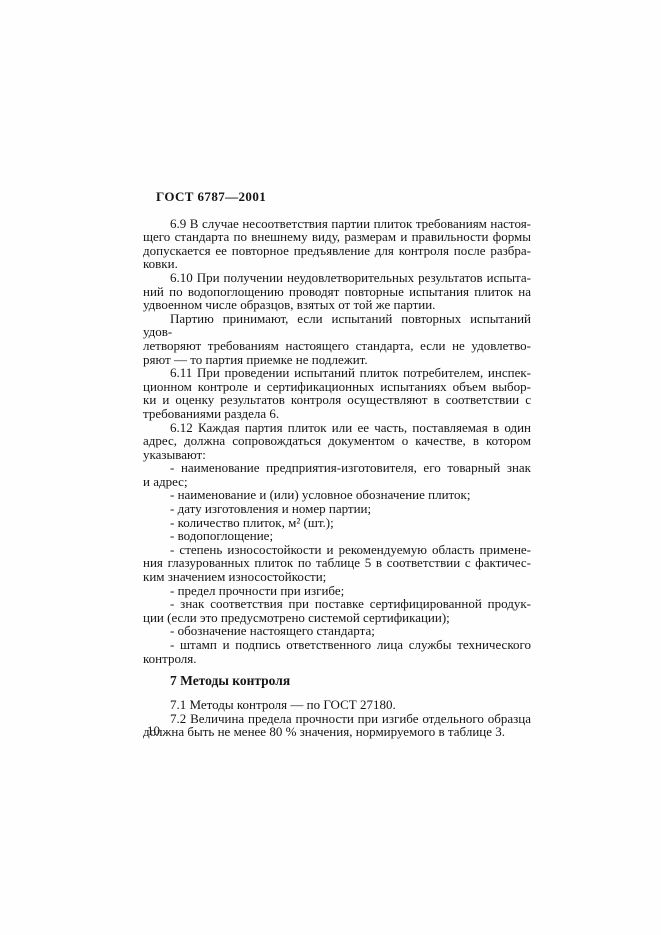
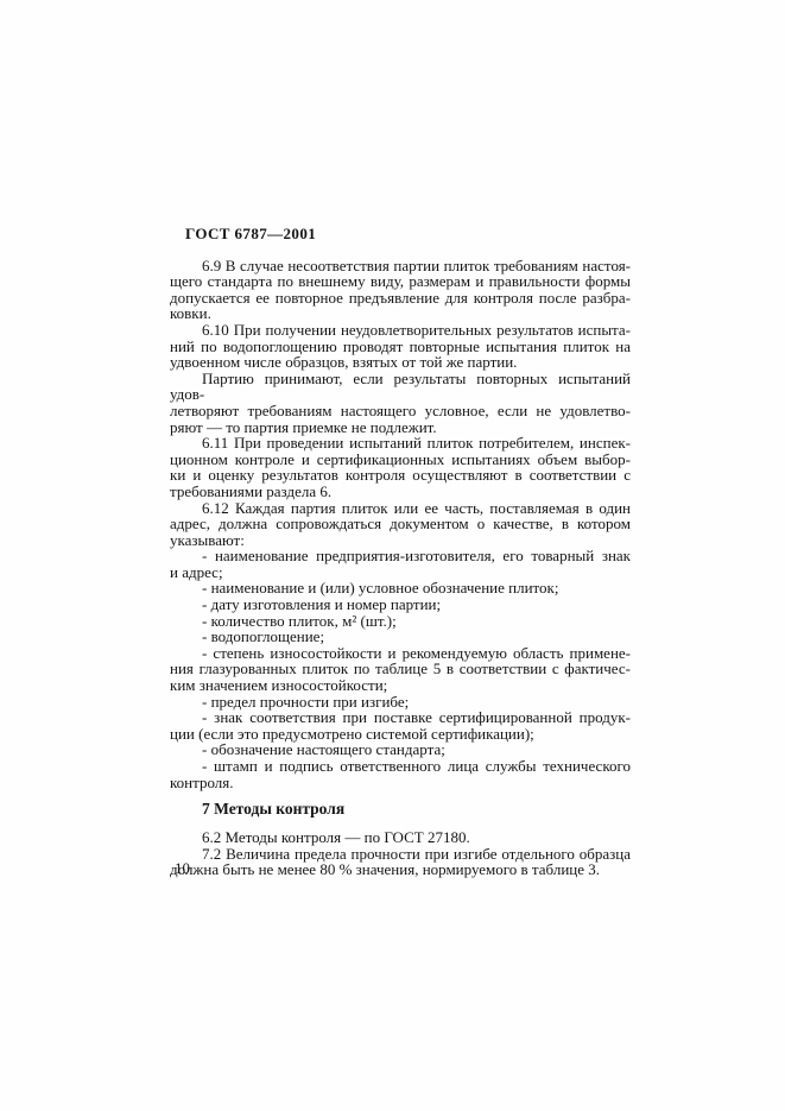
  ГОСТ 6787—2001
  6.9 В случае несоответствия партии плиток требованиям настоя-
  щего стандарта по внешнему виду, размерам и правильности формы
  допускается ее повторное предъявление для контроля после разбра-
  ковки.
  6.10 При получении неудовлетворительных результатов испыта-
  ний по водопоглощению проводят повторные испытания плиток на
  удвоенном числе образцов, взятых от той же партии.
- Партию принимают, если испытаний повторных испытаний удов-
+ Партию принимают, если результаты повторных испытаний удов-
- летворяют требованиям настоящего стандарта, если не удовлетво-
+ летворяют требованиям настоящего условное, если не удовлетво-
  ряют — то партия приемке не подлежит.
  6.11 При проведении испытаний плиток потребителем, инспек-
  ционном контроле и сертификационных испытаниях объем выбор-
  ки и оценку результатов контроля осуществляют в соответствии с
  требованиями раздела 6.
  6.12 Каждая партия плиток или ее часть, поставляемая в один
  адрес, должна сопровождаться документом о качестве, в котором
  указывают:
  - наименование предприятия-изготовителя, его товарный знак
  и адрес;
  - наименование и (или) условное обозначение плиток;
  - дату изготовления и номер партии;
  - количество плиток, м² (шт.);
  - водопоглощение;
  - степень износостойкости и рекомендуемую область примене-
  ния глазурованных плиток по таблице 5 в соответствии с фактичес-
  ким значением износостойкости;
  - предел прочности при изгибе;
  - знак соответствия при поставке сертифицированной продук-
  ции (если это предусмотрено системой сертификации);
  - обозначение настоящего стандарта;
  - штамп и подпись ответственного лица службы технического
  контроля.
  7 Методы контроля
- 7.1 Методы контроля — по ГОСТ 27180.
+ 6.2 Методы контроля — по ГОСТ 27180.
  7.2 Величина предела прочности при изгибе отдельного образца
  должна быть не менее 80 % значения, нормируемого в таблице 3.
  10
